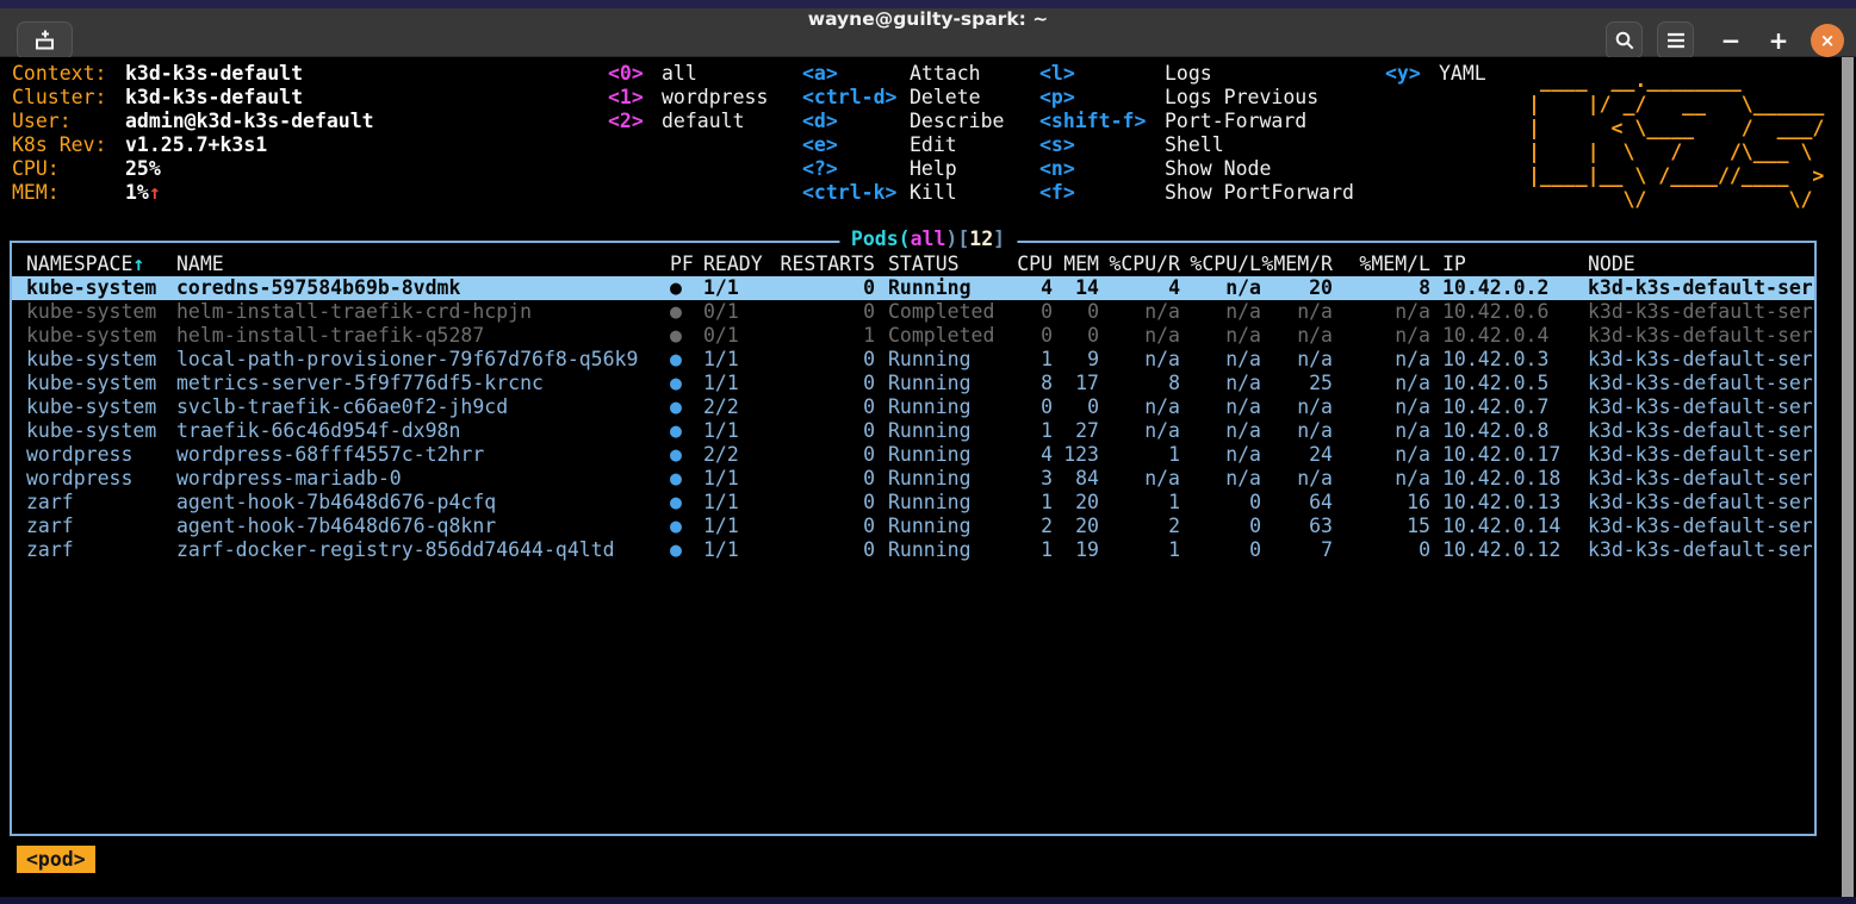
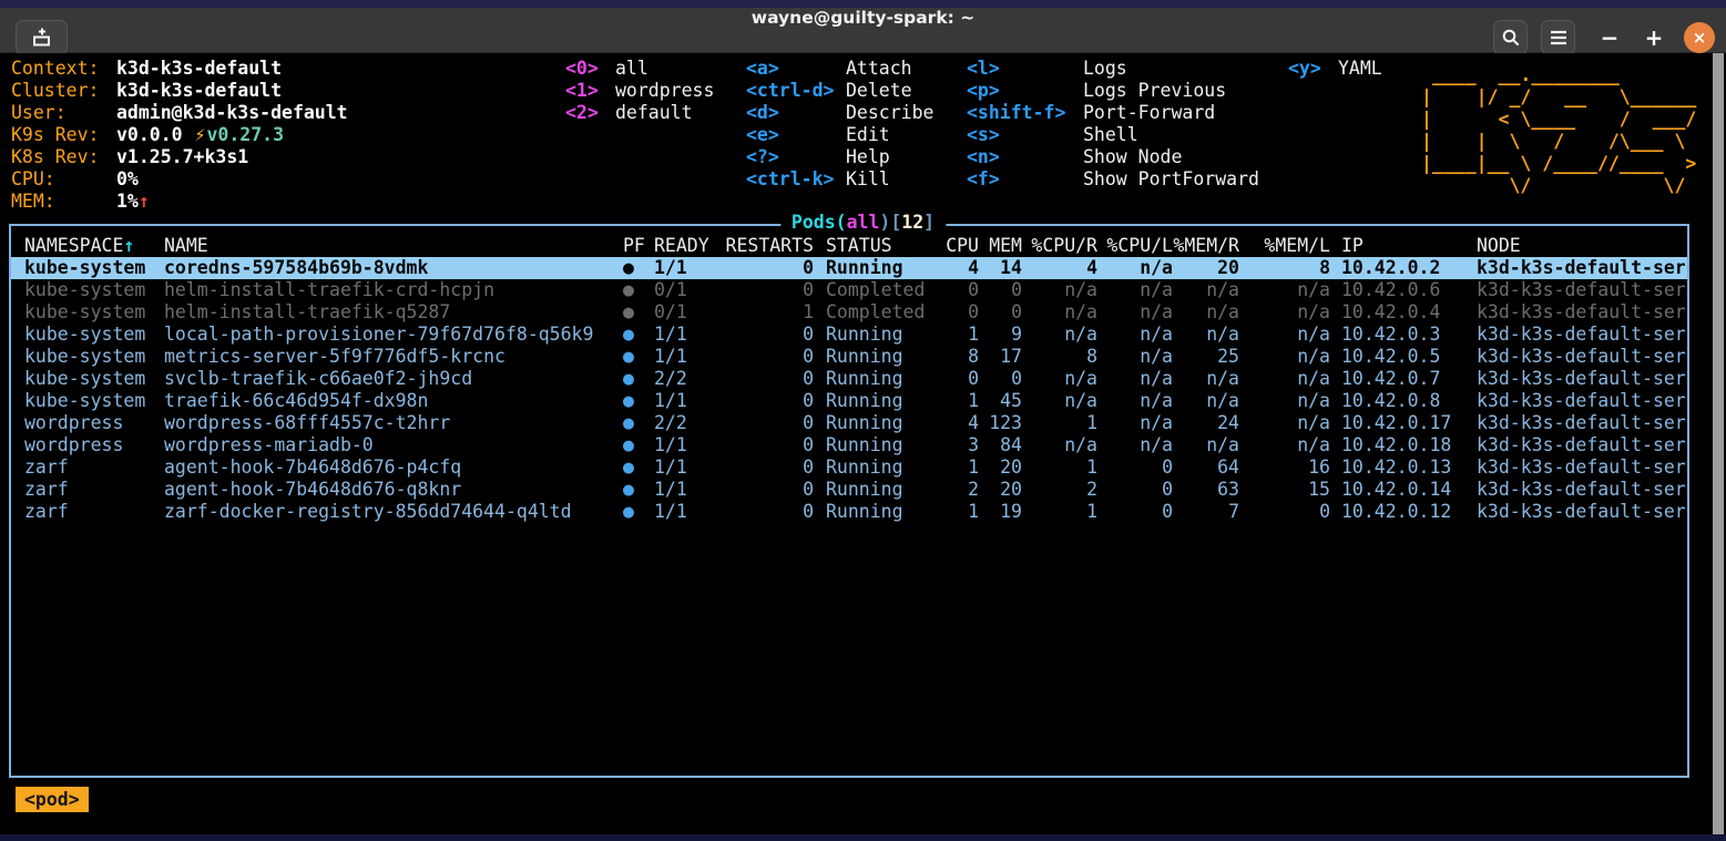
  wayne@guilty-spark: ~
  −
  +
  ×
  Context: k3d-k3s-default
  Cluster: k3d-k3s-default
  User: admin@k3d-k3s-default
+ K9s Rev: v0.0.0 ⚡v0.27.3
  K8s Rev: v1.25.7+k3s1
- CPU: 25%
+ CPU: 0%
  MEM: 1%↑
  <0> all
  <1> wordpress
  <2> default
  <a> Attach
  <ctrl-d> Delete
  <d> Describe
  <e> Edit
  <?> Help
  <ctrl-k> Kill
  <l> Logs
  <p> Logs Previous
  <shift-f> Port-Forward
  <s> Shell
  <n> Show Node
  <f> Show PortForward
  <y> YAML
  ____ __.________
  | |/ _/ __ \______
  | < \____ / ___/
  | | \ / /\___ \
  |____|__ \ /____//____ >
  \/ \/
  Pods(all)[12]
  NAMESPACE↑ NAME PF READY RESTARTS STATUS CPU MEM %CPU/R %CPU/L%MEM/R %MEM/L IP NODE
  kube-system coredns-597584b69b-8vdmk ● 1/1 0 Running 4 14 4 n/a 20 8 10.42.0.2 k3d-k3s-default-ser
  kube-system helm-install-traefik-crd-hcpjn ● 0/1 0 Completed 0 0 n/a n/a n/a n/a 10.42.0.6 k3d-k3s-default-ser
  kube-system helm-install-traefik-q5287 ● 0/1 1 Completed 0 0 n/a n/a n/a n/a 10.42.0.4 k3d-k3s-default-ser
  kube-system local-path-provisioner-79f67d76f8-q56k9 ● 1/1 0 Running 1 9 n/a n/a n/a n/a 10.42.0.3 k3d-k3s-default-ser
  kube-system metrics-server-5f9f776df5-krcnc ● 1/1 0 Running 8 17 8 n/a 25 n/a 10.42.0.5 k3d-k3s-default-ser
  kube-system svclb-traefik-c66ae0f2-jh9cd ● 2/2 0 Running 0 0 n/a n/a n/a n/a 10.42.0.7 k3d-k3s-default-ser
- kube-system traefik-66c46d954f-dx98n ● 1/1 0 Running 1 27 n/a n/a n/a n/a 10.42.0.8 k3d-k3s-default-ser
+ kube-system traefik-66c46d954f-dx98n ● 1/1 0 Running 1 45 n/a n/a n/a n/a 10.42.0.8 k3d-k3s-default-ser
  wordpress wordpress-68fff4557c-t2hrr ● 2/2 0 Running 4 123 1 n/a 24 n/a 10.42.0.17 k3d-k3s-default-ser
  wordpress wordpress-mariadb-0 ● 1/1 0 Running 3 84 n/a n/a n/a n/a 10.42.0.18 k3d-k3s-default-ser
  zarf agent-hook-7b4648d676-p4cfq ● 1/1 0 Running 1 20 1 0 64 16 10.42.0.13 k3d-k3s-default-ser
  zarf agent-hook-7b4648d676-q8knr ● 1/1 0 Running 2 20 2 0 63 15 10.42.0.14 k3d-k3s-default-ser
  zarf zarf-docker-registry-856dd74644-q4ltd ● 1/1 0 Running 1 19 1 0 7 0 10.42.0.12 k3d-k3s-default-ser
  <pod>
